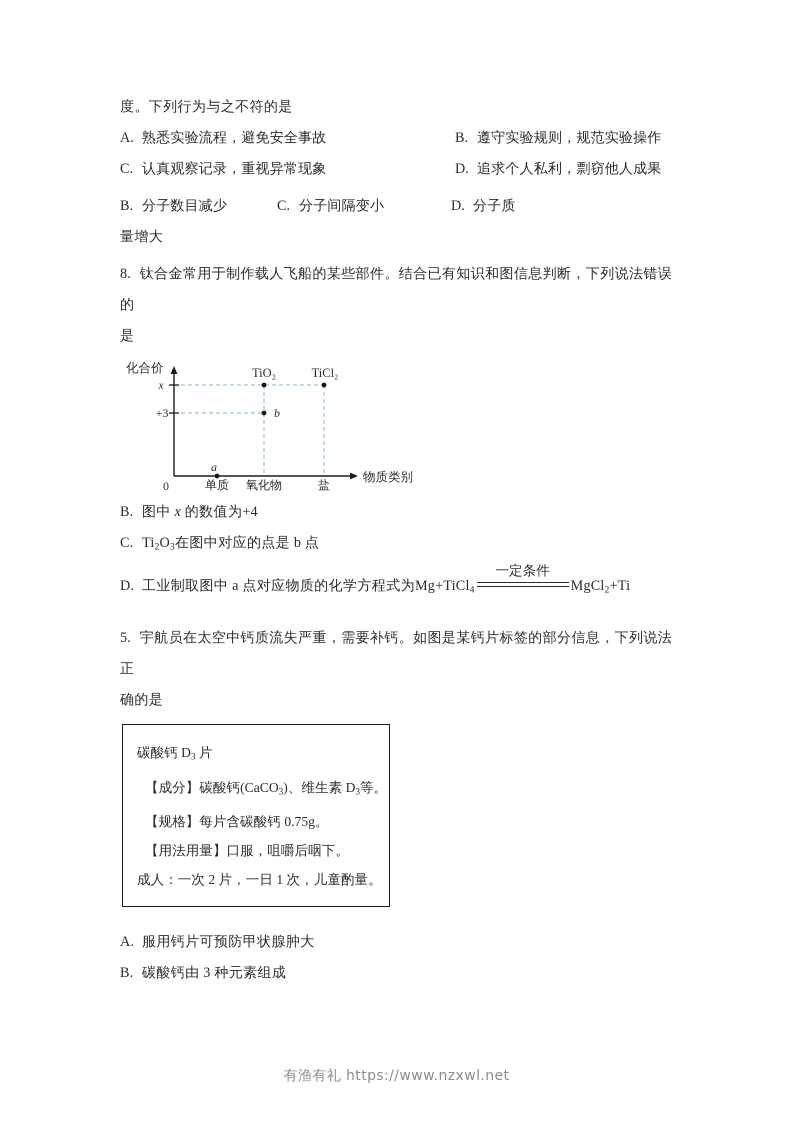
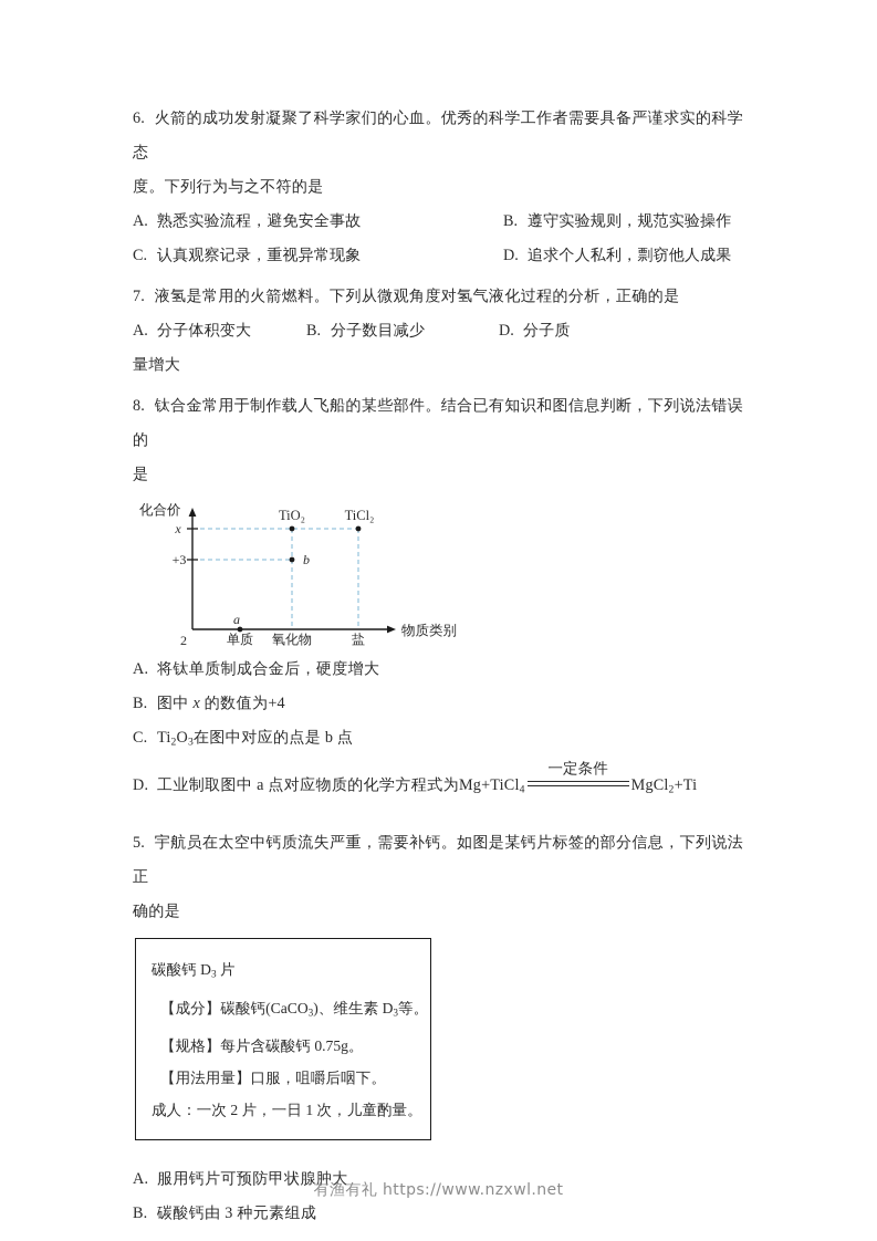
+ 6. 火箭的成功发射凝聚了科学家们的心血。优秀的科学工作者需要具备严谨求实的科学态
  度。下列行为与之不符的是
  A. 熟悉实验流程，避免安全事故
  B. 遵守实验规则，规范实验操作
  C. 认真观察记录，重视异常现象
  D. 追求个人私利，剽窃他人成果
+ 7. 液氢是常用的火箭燃料。下列从微观角度对氢气液化过程的分析，正确的是
+ A. 分子体积变大
  B. 分子数目减少
- C. 分子间隔变小
  D. 分子质
  量增大
  8. 钛合金常用于制作载人飞船的某些部件。结合已有知识和图信息判断，下列说法错误的
  是
  化合价
  x
  +3
- 0
+ 2
  单质
  氧化物
  盐
  物质类别
  a
  b
  TiO₂
  TiCl₂
+ A. 将钛单质制成合金后，硬度增大
  B. 图中 x 的数值为+4
  C. Ti2O3在图中对应的点是 b 点
  D. 工业制取图中 a 点对应物质的化学方程式为Mg+TiCl4
  一定条件
  MgCl2+Ti
  5. 宇航员在太空中钙质流失严重，需要补钙。如图是某钙片标签的部分信息，下列说法正
  确的是
  碳酸钙 D3 片
  【成分】碳酸钙(CaCO3)、维生素 D3等。
  【规格】每片含碳酸钙 0.75g。
  【用法用量】口服，咀嚼后咽下。
  成人：一次 2 片，一日 1 次，儿童酌量。
  A. 服用钙片可预防甲状腺肿大
  B. 碳酸钙由 3 种元素组成
  有渔有礼 https://www.nzxwl.net
